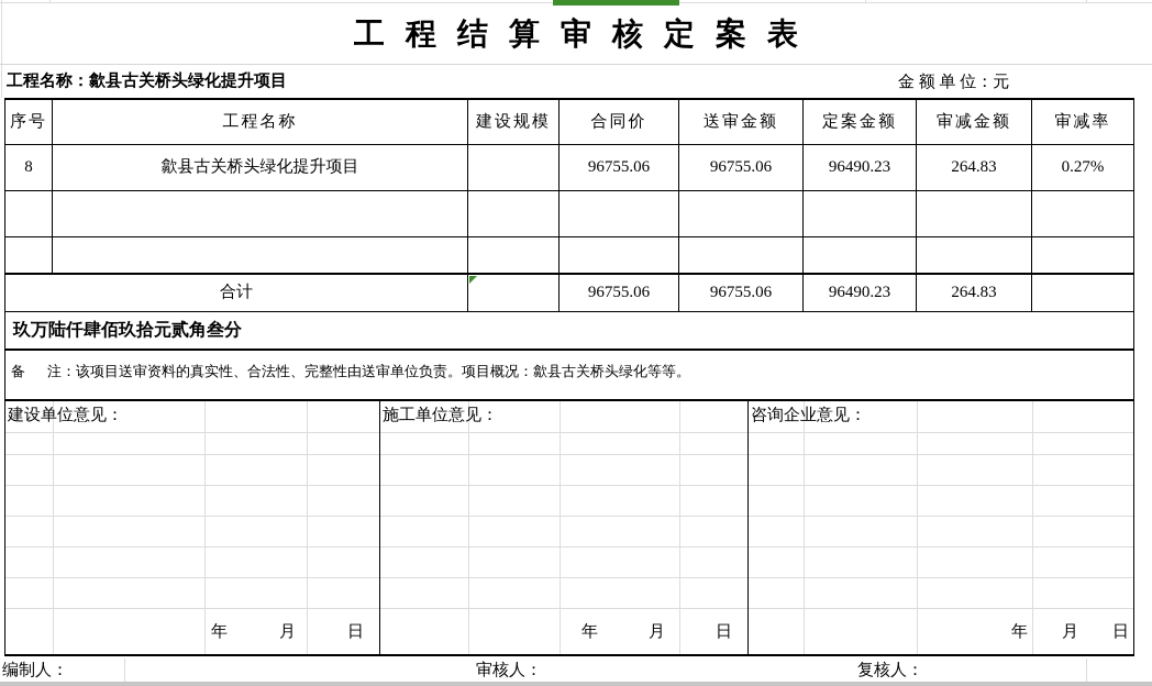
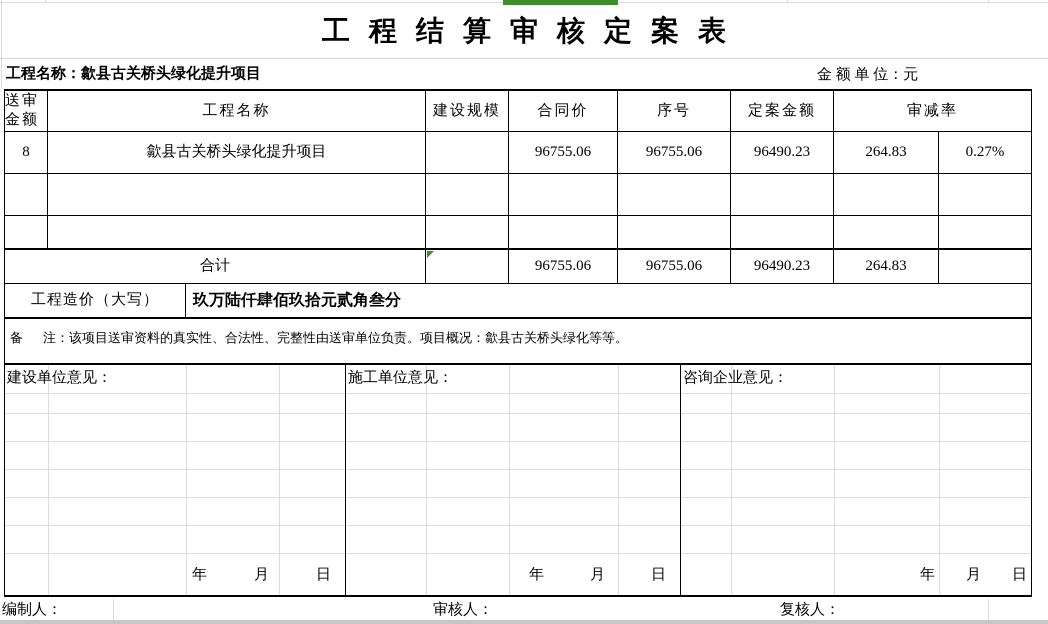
  工程结算审核定案表
  工程名称：歙县古关桥头绿化提升项目
  金 额 单 位：元
- 序号
+ 送审金额
  工程名称
  建设规模
  合同价
- 送审金额
+ 序号
  定案金额
- 审减金额
  审减率
  8
  歙县古关桥头绿化提升项目
  96755.06
  96755.06
  96490.23
  264.83
  0.27%
  合计
  96755.06
  96755.06
  96490.23
  264.83
+ 工程造价（大写）
  玖万陆仟肆佰玖拾元贰角叁分
  备 注：该项目送审资料的真实性、合法性、完整性由送审单位负责。项目概况：歙县古关桥头绿化等等。
  建设单位意见：
  年
  月
  日
  施工单位意见：
  年
  月
  日
  咨询企业意见：
  年
  月
  日
  编制人：
  审核人：
  复核人：
